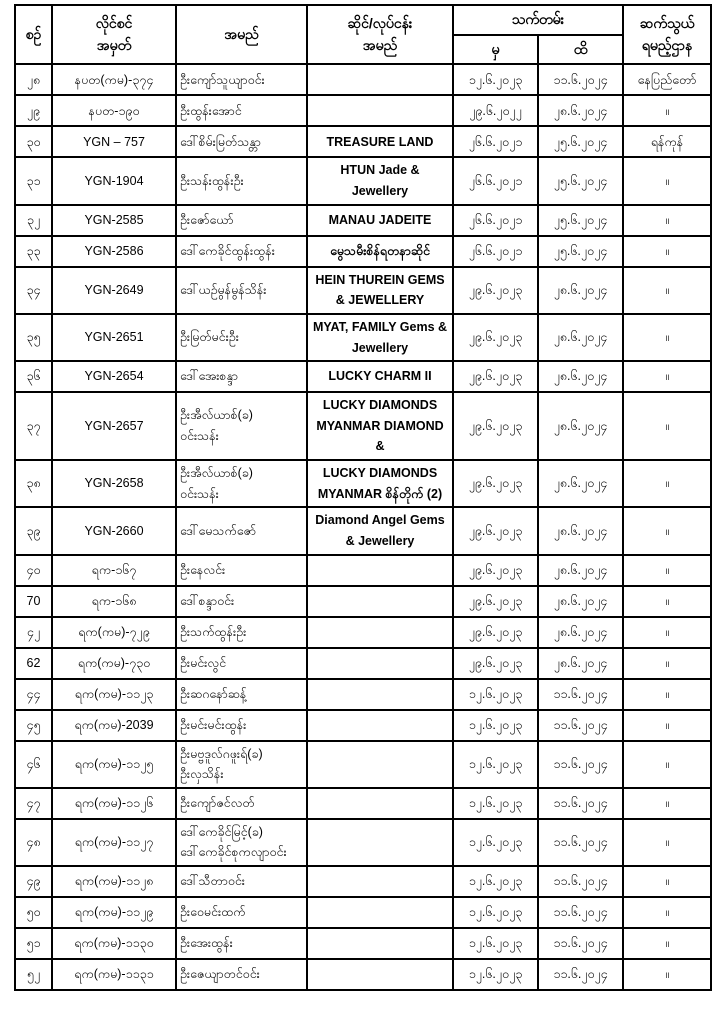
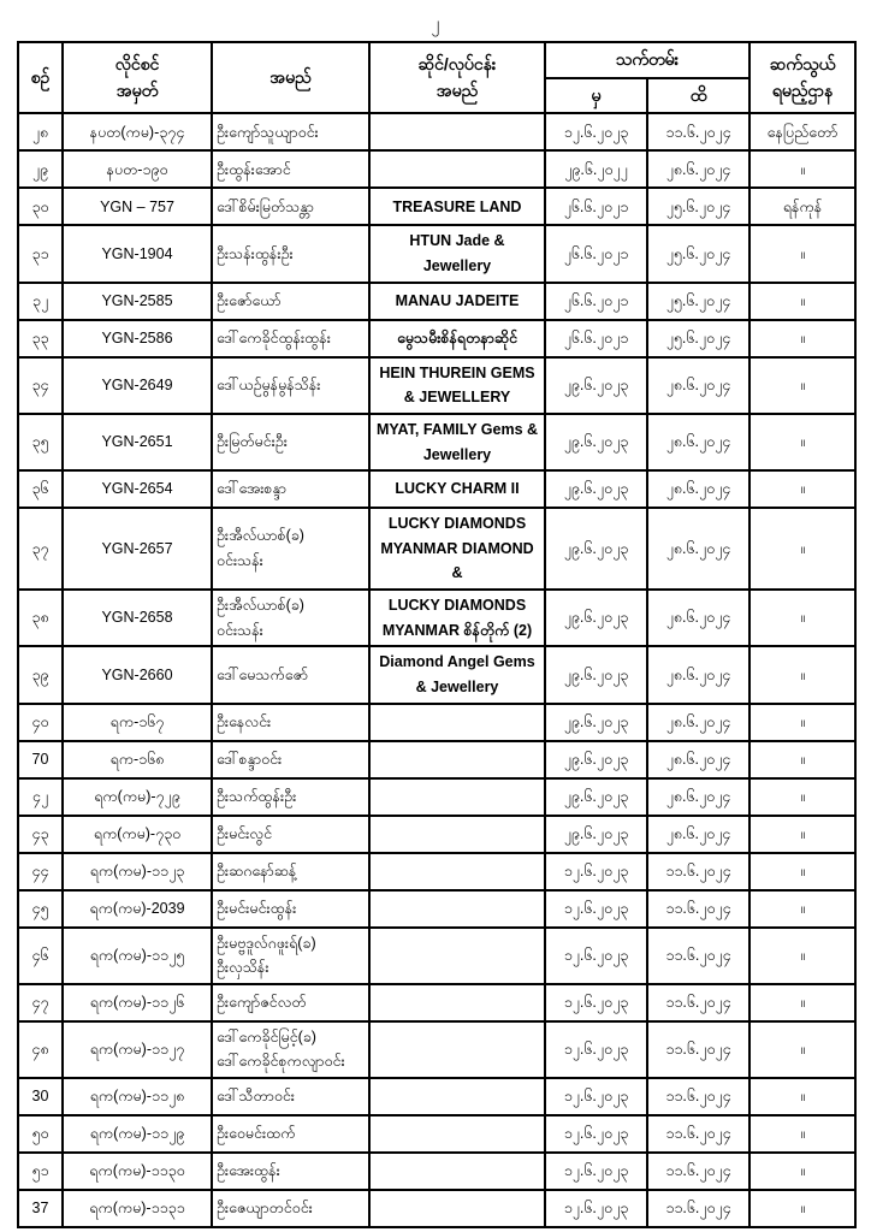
+ ၂
  စဉ်	လိုင်စင် အမှတ်	အမည်	ဆိုင်/လုပ်ငန်း အမည်	သက်တမ်း	ဆက်သွယ် ရမည့်ဌာန
  မှ	ထိ
  ၂၈	နပတ(ကမ)-၃၇၄	ဦးကျော်သူယျာဝင်း		၁၂.၆.၂၀၂၃	၁၁.၆.၂၀၂၄	နေပြည်တော်
  ၂၉	နပတ-၁၉၀	ဦးထွန်းအောင်		၂၉.၆.၂၀၂၂	၂၈.၆.၂၀၂၄	။
  ၃၀	YGN – 757	ဒေါ်စိမ်းမြတ်သန္တာ	TREASURE LAND	၂၆.၆.၂၀၂၁	၂၅.၆.၂၀၂၄	ရန်ကုန်
  ၃၁	YGN-1904	ဦးသန်းထွန်းဦး	HTUN Jade & Jewellery	၂၆.၆.၂၀၂၁	၂၅.၆.၂၀၂၄	။
  ၃၂	YGN-2585	ဦးဇော်ယော်	MANAU JADEITE	၂၆.၆.၂၀၂၁	၂၅.၆.၂၀၂၄	။
  ၃၃	YGN-2586	ဒေါ်ကေခိုင်ထွန်းထွန်း	မွေသမီးစိန်ရတနာဆိုင်	၂၆.၆.၂၀၂၁	၂၅.၆.၂၀၂၄	။
  ၃၄	YGN-2649	ဒေါ်ယဉ်မွန်မွန်သိန်း	HEIN THUREIN GEMS& JEWELLERY	၂၉.၆.၂၀၂၃	၂၈.၆.၂၀၂၄	။
  ၃၅	YGN-2651	ဦးမြတ်မင်းဦး	MYAT, FAMILY Gems &Jewellery	၂၉.၆.၂၀၂၃	၂၈.၆.၂၀၂၄	။
  ၃၆	YGN-2654	ဒေါ်အေးစန္ဒာ	LUCKY CHARM II	၂၉.၆.၂၀၂၃	၂၈.၆.၂၀၂၄	။
  ၃၇	YGN-2657	ဦးအီလ်ယာစ်(ခ)ဝင်းသန်း	LUCKY DIAMONDSMYANMAR DIAMOND &	၂၉.၆.၂၀၂၃	၂၈.၆.၂၀၂၄	။
  ၃၈	YGN-2658	ဦးအီလ်ယာစ်(ခ)ဝင်းသန်း	LUCKY DIAMONDSMYANMAR စိန်တိုက် (2)	၂၉.၆.၂၀၂၃	၂၈.၆.၂၀၂၄	။
  ၃၉	YGN-2660	ဒေါ်မေသက်ဇော်	Diamond Angel Gems& Jewellery	၂၉.၆.၂၀၂၃	၂၈.၆.၂၀၂၄	။
  ၄၀	ရက-၁၆၇	ဦးနေလင်း		၂၉.၆.၂၀၂၃	၂၈.၆.၂၀၂၄	။
  70	ရက-၁၆၈	ဒေါ်စန္ဒာဝင်း		၂၉.၆.၂၀၂၃	၂၈.၆.၂၀၂၄	။
  ၄၂	ရက(ကမ)-၇၂၉	ဦးသက်ထွန်းဦး		၂၉.၆.၂၀၂၃	၂၈.၆.၂၀၂၄	။
- 62	ရက(ကမ)-၇၃၀	ဦးမင်းလွင်		၂၉.၆.၂၀၂၃	၂၈.၆.၂၀၂၄	။
+ ၄၃	ရက(ကမ)-၇၃၀	ဦးမင်းလွင်		၂၉.၆.၂၀၂၃	၂၈.၆.၂၀၂၄	။
  ၄၄	ရက(ကမ)-၁၁၂၃	ဦးဆဂနော်ဆန့်		၁၂.၆.၂၀၂၃	၁၁.၆.၂၀၂၄	။
  ၄၅	ရက(ကမ)-2039	ဦးမင်းမင်းထွန်း		၁၂.၆.၂၀၂၃	၁၁.၆.၂၀၂၄	။
  ၄၆	ရက(ကမ)-၁၁၂၅	ဦးမဗ္ဗဒူလ်ဂဖူးရ်(ခ)ဦးလှသိန်း		၁၂.၆.၂၀၂၃	၁၁.၆.၂၀၂၄	။
  ၄၇	ရက(ကမ)-၁၁၂၆	ဦးကျော်ဇင်လတ်		၁၂.၆.၂၀၂၃	၁၁.၆.၂၀၂၄	။
  ၄၈	ရက(ကမ)-၁၁၂၇	ဒေါ်ကေခိုင်မြင့်(ခ)ဒေါ်ကေခိုင်စုကလျာဝင်း		၁၂.၆.၂၀၂၃	၁၁.၆.၂၀၂၄	။
- ၄၉	ရက(ကမ)-၁၁၂၈	ဒေါ်သီတာဝင်း		၁၂.၆.၂၀၂၃	၁၁.၆.၂၀၂၄	။
+ 30	ရက(ကမ)-၁၁၂၈	ဒေါ်သီတာဝင်း		၁၂.၆.၂၀၂၃	၁၁.၆.၂၀၂၄	။
  ၅၀	ရက(ကမ)-၁၁၂၉	ဦးဝေမင်းထက်		၁၂.၆.၂၀၂၃	၁၁.၆.၂၀၂၄	။
  ၅၁	ရက(ကမ)-၁၁၃၀	ဦးအေးထွန်း		၁၂.၆.၂၀၂၃	၁၁.၆.၂၀၂၄	။
- ၅၂	ရက(ကမ)-၁၁၃၁	ဦးဇေယျာတင်ဝင်း		၁၂.၆.၂၀၂၃	၁၁.၆.၂၀၂၄	။
+ 37	ရက(ကမ)-၁၁၃၁	ဦးဇေယျာတင်ဝင်း		၁၂.၆.၂၀၂၃	၁၁.၆.၂၀၂၄	။
